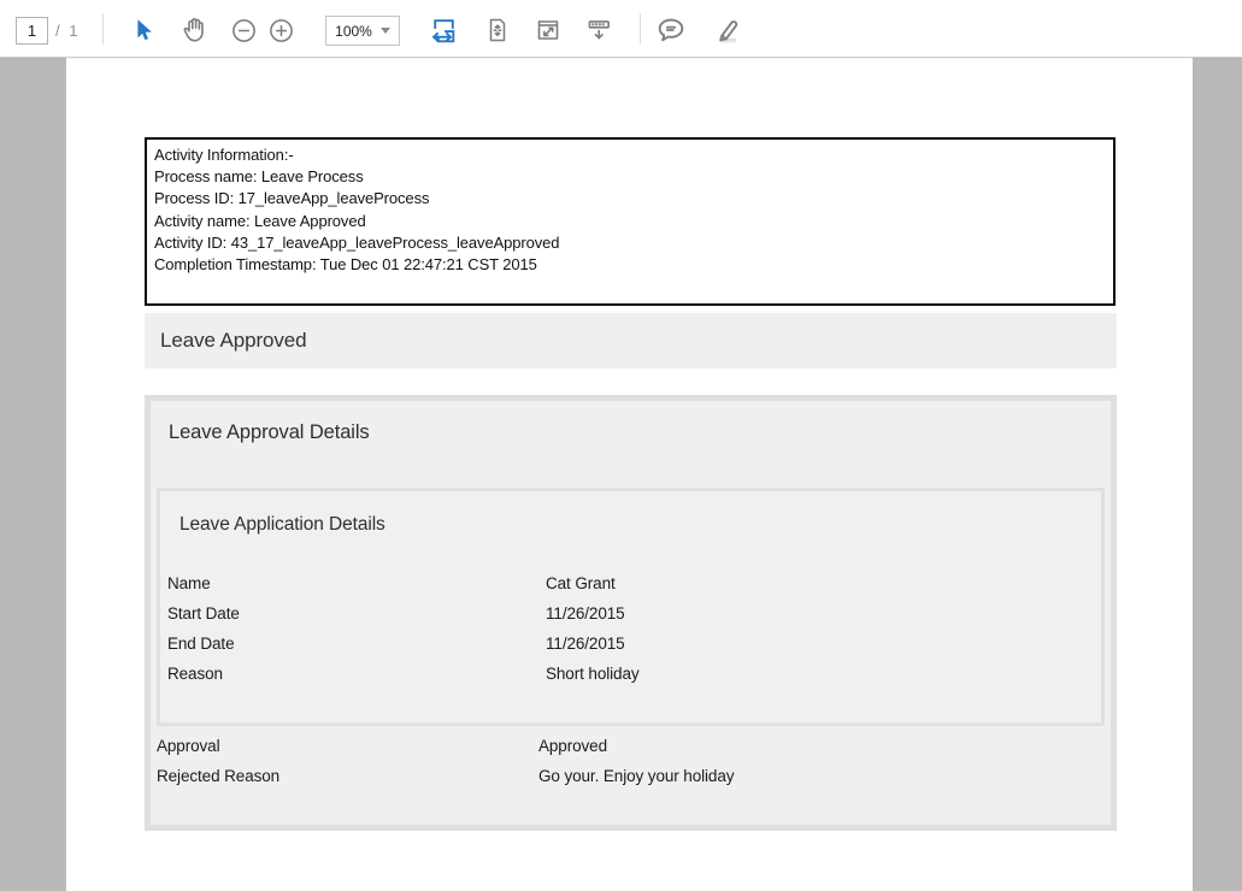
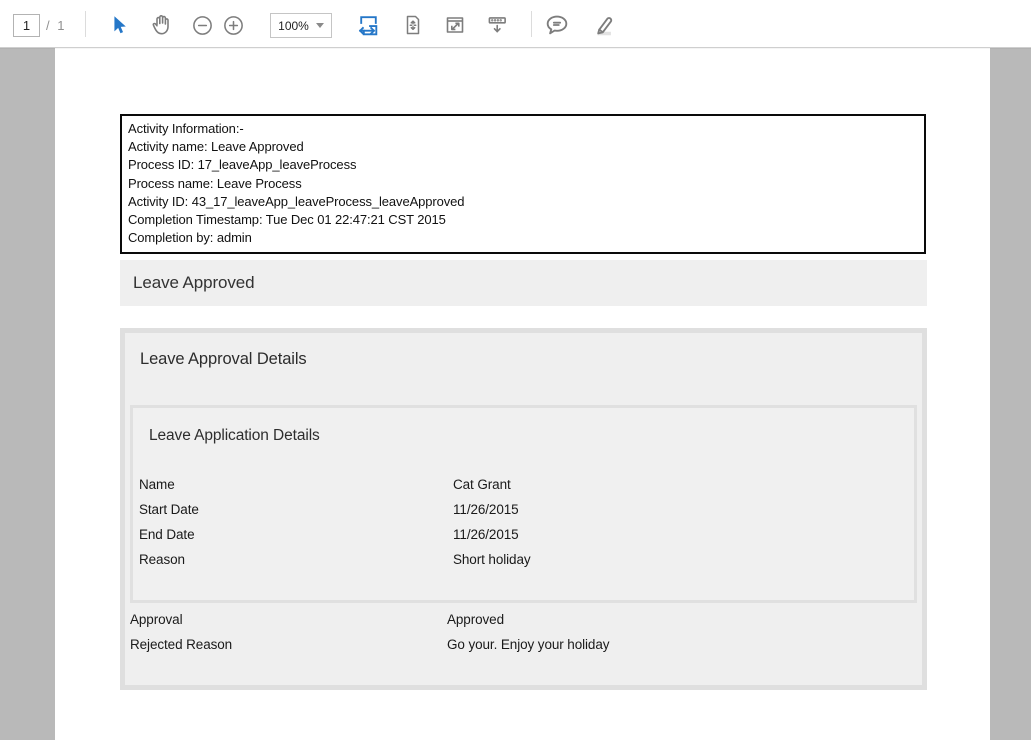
  1
  / 1
  100%
  Activity Information:-
- Process name: Leave Process
+ Activity name: Leave Approved
  Process ID: 17_leaveApp_leaveProcess
- Activity name: Leave Approved
+ Process name: Leave Process
  Activity ID: 43_17_leaveApp_leaveProcess_leaveApproved
  Completion Timestamp: Tue Dec 01 22:47:21 CST 2015
+ Completion by: admin
  Leave Approved
  Leave Approval Details
  Leave Application Details
  Name
  Cat Grant
  Start Date
  11/26/2015
  End Date
  11/26/2015
  Reason
  Short holiday
  Approval
  Approved
  Rejected Reason
  Go your. Enjoy your holiday
